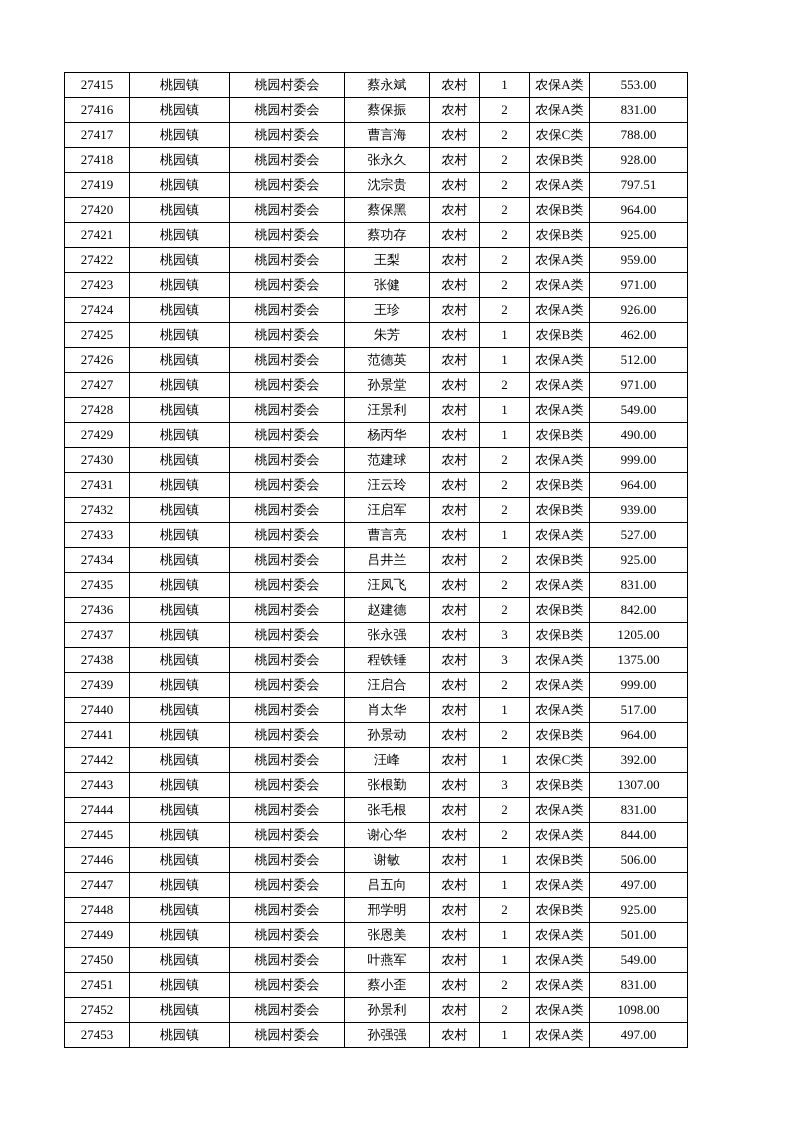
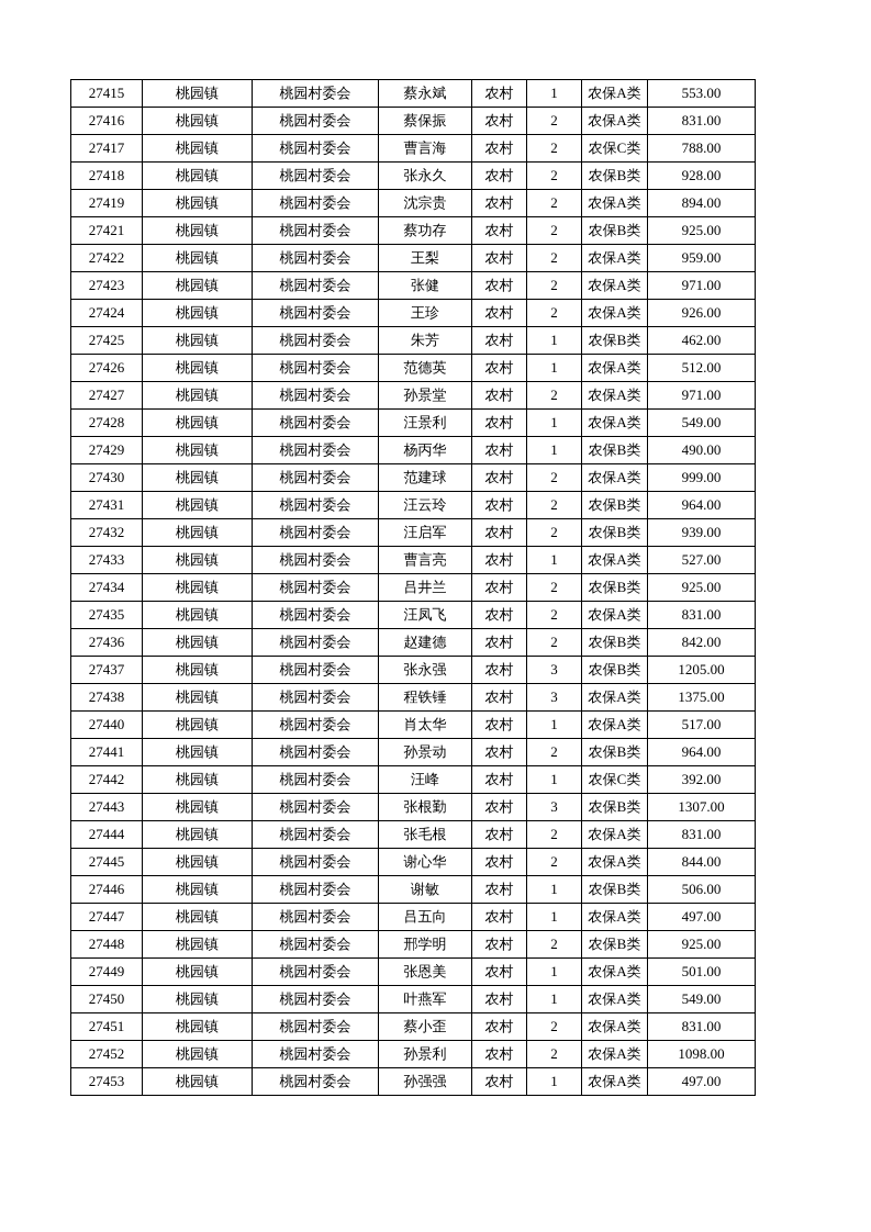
  27415	桃园镇	桃园村委会	蔡永斌	农村	1	农保A类	553.00
  27416	桃园镇	桃园村委会	蔡保振	农村	2	农保A类	831.00
  27417	桃园镇	桃园村委会	曹言海	农村	2	农保C类	788.00
  27418	桃园镇	桃园村委会	张永久	农村	2	农保B类	928.00
- 27419	桃园镇	桃园村委会	沈宗贵	农村	2	农保A类	797.51
+ 27419	桃园镇	桃园村委会	沈宗贵	农村	2	农保A类	894.00
- 27420	桃园镇	桃园村委会	蔡保黑	农村	2	农保B类	964.00
  27421	桃园镇	桃园村委会	蔡功存	农村	2	农保B类	925.00
  27422	桃园镇	桃园村委会	王梨	农村	2	农保A类	959.00
  27423	桃园镇	桃园村委会	张健	农村	2	农保A类	971.00
  27424	桃园镇	桃园村委会	王珍	农村	2	农保A类	926.00
  27425	桃园镇	桃园村委会	朱芳	农村	1	农保B类	462.00
  27426	桃园镇	桃园村委会	范德英	农村	1	农保A类	512.00
  27427	桃园镇	桃园村委会	孙景堂	农村	2	农保A类	971.00
  27428	桃园镇	桃园村委会	汪景利	农村	1	农保A类	549.00
  27429	桃园镇	桃园村委会	杨丙华	农村	1	农保B类	490.00
  27430	桃园镇	桃园村委会	范建球	农村	2	农保A类	999.00
  27431	桃园镇	桃园村委会	汪云玲	农村	2	农保B类	964.00
  27432	桃园镇	桃园村委会	汪启军	农村	2	农保B类	939.00
  27433	桃园镇	桃园村委会	曹言亮	农村	1	农保A类	527.00
  27434	桃园镇	桃园村委会	吕井兰	农村	2	农保B类	925.00
  27435	桃园镇	桃园村委会	汪凤飞	农村	2	农保A类	831.00
  27436	桃园镇	桃园村委会	赵建德	农村	2	农保B类	842.00
  27437	桃园镇	桃园村委会	张永强	农村	3	农保B类	1205.00
  27438	桃园镇	桃园村委会	程铁锤	农村	3	农保A类	1375.00
- 27439	桃园镇	桃园村委会	汪启合	农村	2	农保A类	999.00
  27440	桃园镇	桃园村委会	肖太华	农村	1	农保A类	517.00
  27441	桃园镇	桃园村委会	孙景动	农村	2	农保B类	964.00
  27442	桃园镇	桃园村委会	汪峰	农村	1	农保C类	392.00
  27443	桃园镇	桃园村委会	张根勤	农村	3	农保B类	1307.00
  27444	桃园镇	桃园村委会	张毛根	农村	2	农保A类	831.00
  27445	桃园镇	桃园村委会	谢心华	农村	2	农保A类	844.00
  27446	桃园镇	桃园村委会	谢敏	农村	1	农保B类	506.00
  27447	桃园镇	桃园村委会	吕五向	农村	1	农保A类	497.00
  27448	桃园镇	桃园村委会	邢学明	农村	2	农保B类	925.00
  27449	桃园镇	桃园村委会	张恩美	农村	1	农保A类	501.00
  27450	桃园镇	桃园村委会	叶燕军	农村	1	农保A类	549.00
  27451	桃园镇	桃园村委会	蔡小歪	农村	2	农保A类	831.00
  27452	桃园镇	桃园村委会	孙景利	农村	2	农保A类	1098.00
  27453	桃园镇	桃园村委会	孙强强	农村	1	农保A类	497.00
